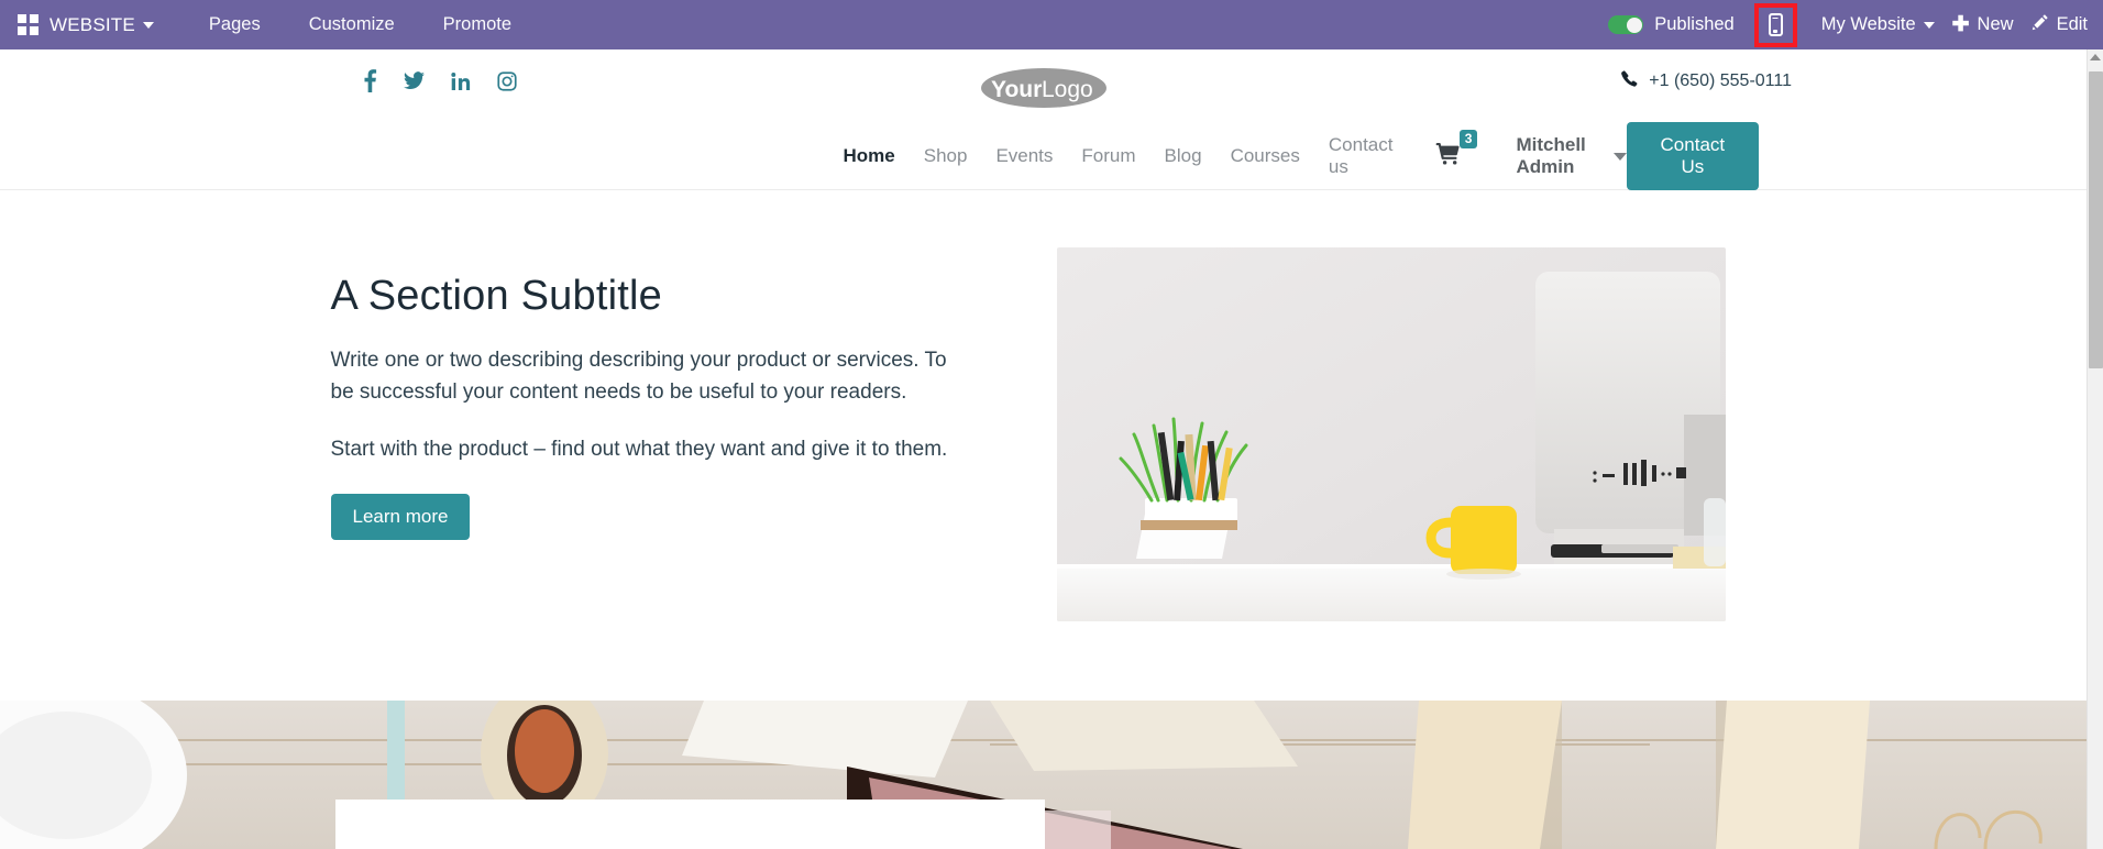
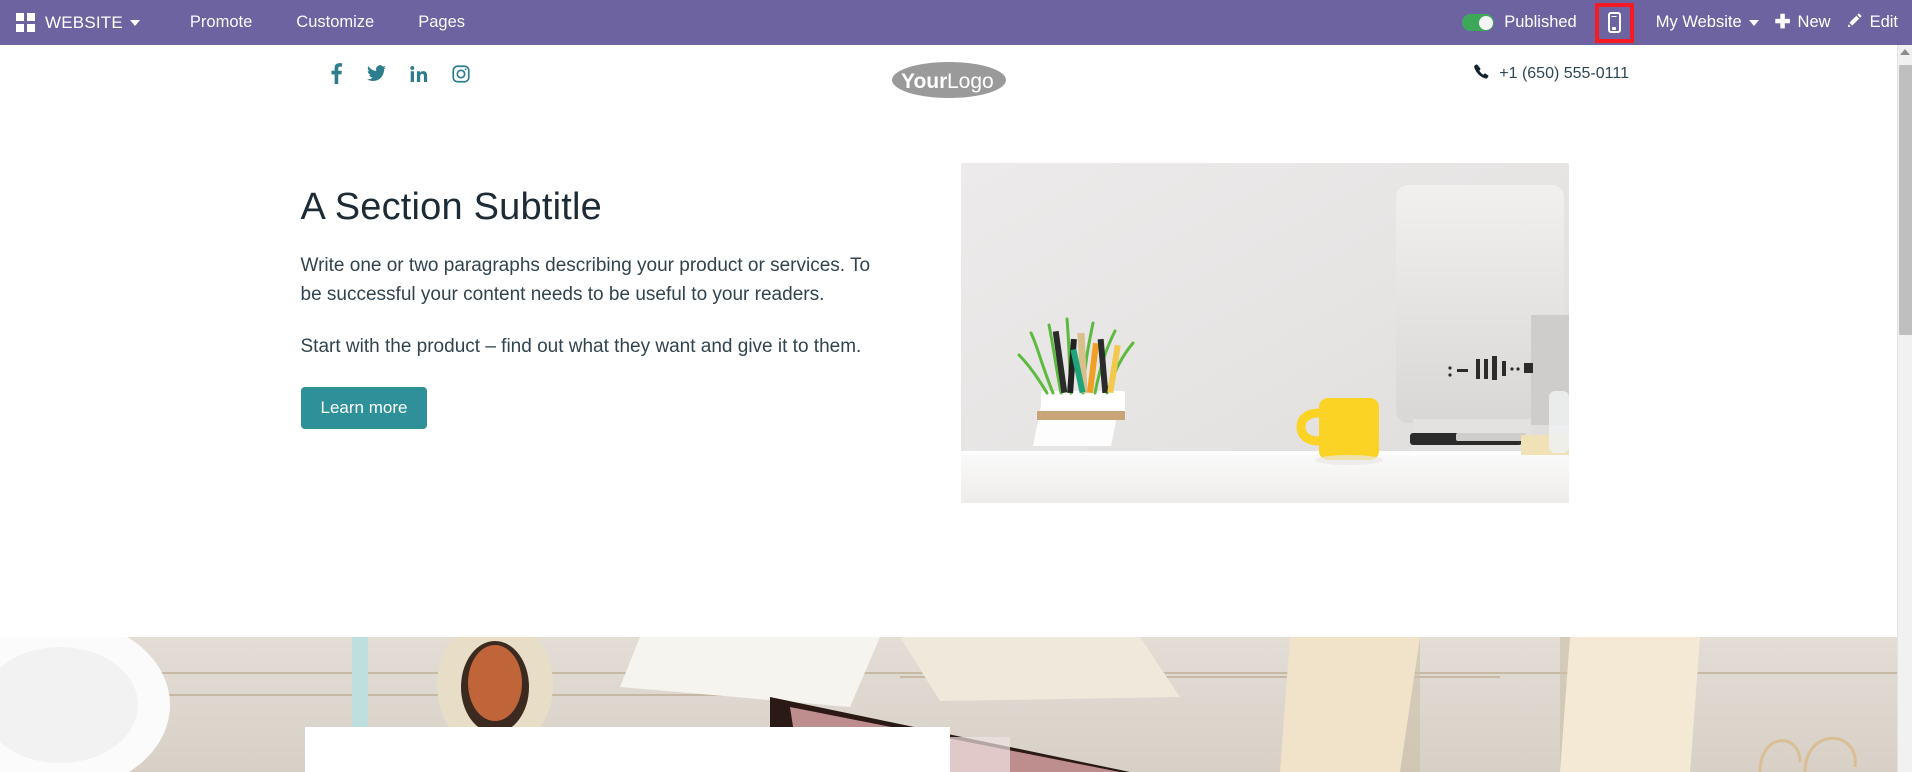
  WEBSITE
- Pages
+ Promote
  Customize
- Promote
+ Pages
  Published
  My Website
  ✚
  New
  Edit
  Your
  Logo
  +1 (650) 555-0111
- Home
- Shop
- Events
- Forum
- Blog
- Courses
- Contact us
- 3
- Mitchell Admin
- Contact Us
  A Section Subtitle
- Write one or two describing describing your product or services. To be successful your content needs to be useful to your readers.
+ Write one or two paragraphs describing your product or services. To be successful your content needs to be useful to your readers.
  Start with the product – find out what they want and give it to them.
  Learn more
